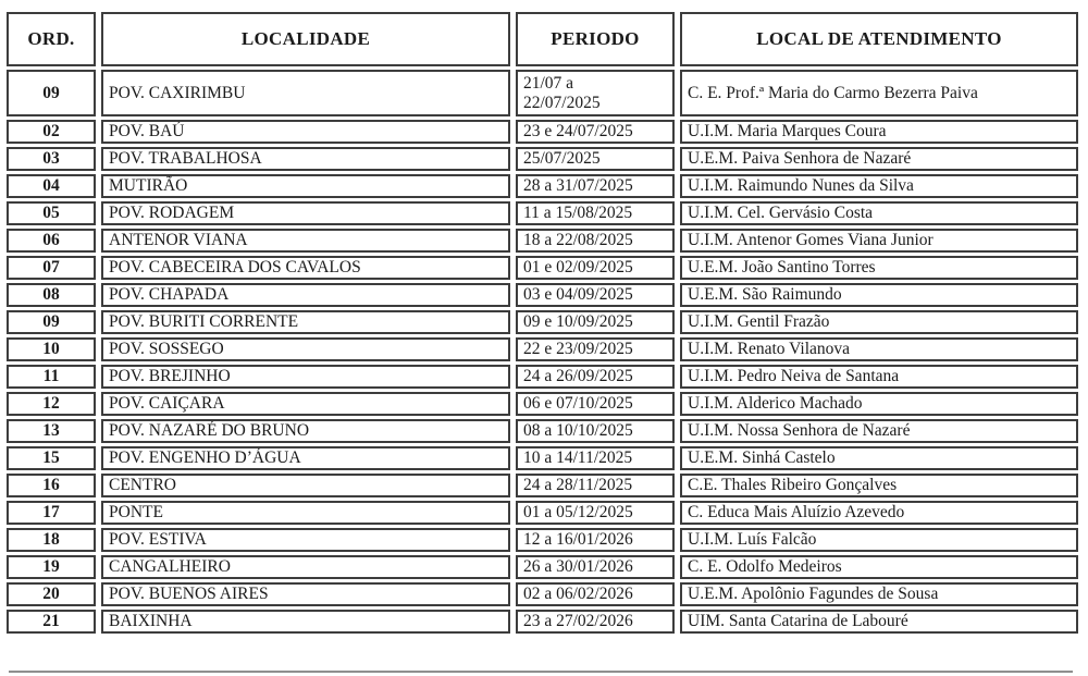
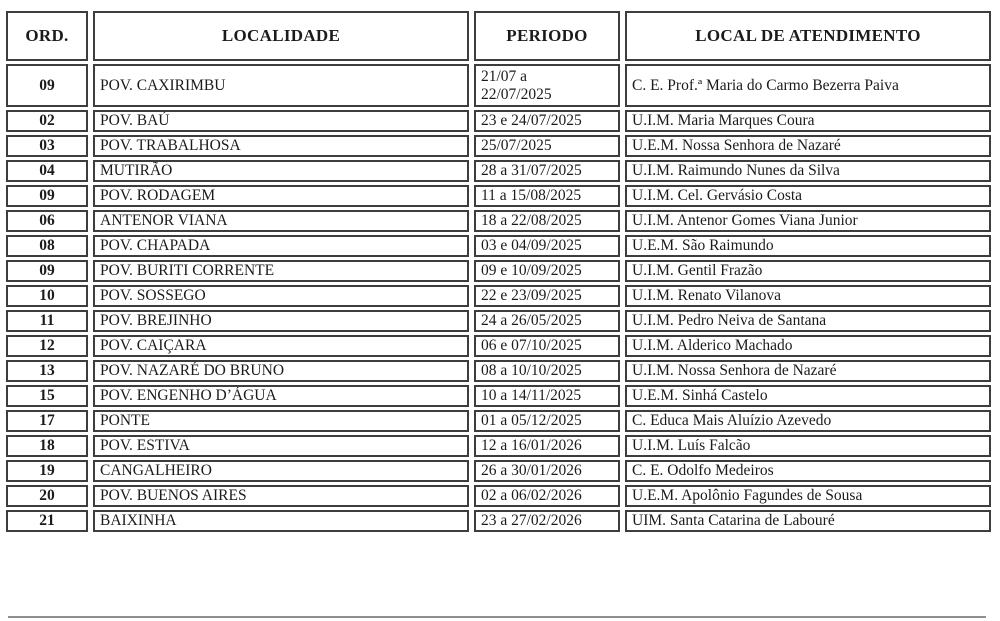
  ORD.	LOCALIDADE	PERIODO	LOCAL DE ATENDIMENTO
  09	POV. CAXIRIMBU	21/07 a 22/07/2025	C. E. Prof.ª Maria do Carmo Bezerra Paiva
  02	POV. BAÚ	23 e 24/07/2025	U.I.M. Maria Marques Coura
- 03	POV. TRABALHOSA	25/07/2025	U.E.M. Paiva Senhora de Nazaré
+ 03	POV. TRABALHOSA	25/07/2025	U.E.M. Nossa Senhora de Nazaré
  04	MUTIRÃO	28 a 31/07/2025	U.I.M. Raimundo Nunes da Silva
- 05	POV. RODAGEM	11 a 15/08/2025	U.I.M. Cel. Gervásio Costa
+ 09	POV. RODAGEM	11 a 15/08/2025	U.I.M. Cel. Gervásio Costa
  06	ANTENOR VIANA	18 a 22/08/2025	U.I.M. Antenor Gomes Viana Junior
- 07	POV. CABECEIRA DOS CAVALOS	01 e 02/09/2025	U.E.M. João Santino Torres
  08	POV. CHAPADA	03 e 04/09/2025	U.E.M. São Raimundo
  09	POV. BURITI CORRENTE	09 e 10/09/2025	U.I.M. Gentil Frazão
  10	POV. SOSSEGO	22 e 23/09/2025	U.I.M. Renato Vilanova
- 11	POV. BREJINHO	24 a 26/09/2025	U.I.M. Pedro Neiva de Santana
+ 11	POV. BREJINHO	24 a 26/05/2025	U.I.M. Pedro Neiva de Santana
  12	POV. CAIÇARA	06 e 07/10/2025	U.I.M. Alderico Machado
  13	POV. NAZARÉ DO BRUNO	08 a 10/10/2025	U.I.M. Nossa Senhora de Nazaré
  15	POV. ENGENHO D’ÁGUA	10 a 14/11/2025	U.E.M. Sinhá Castelo
- 16	CENTRO	24 a 28/11/2025	C.E. Thales Ribeiro Gonçalves
  17	PONTE	01 a 05/12/2025	C. Educa Mais Aluízio Azevedo
  18	POV. ESTIVA	12 a 16/01/2026	U.I.M. Luís Falcão
  19	CANGALHEIRO	26 a 30/01/2026	C. E. Odolfo Medeiros
  20	POV. BUENOS AIRES	02 a 06/02/2026	U.E.M. Apolônio Fagundes de Sousa
  21	BAIXINHA	23 a 27/02/2026	UIM. Santa Catarina de Labouré
